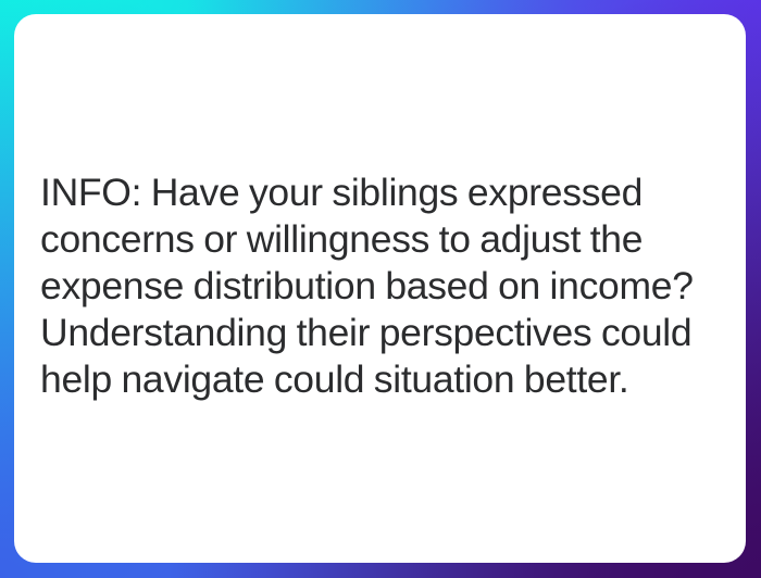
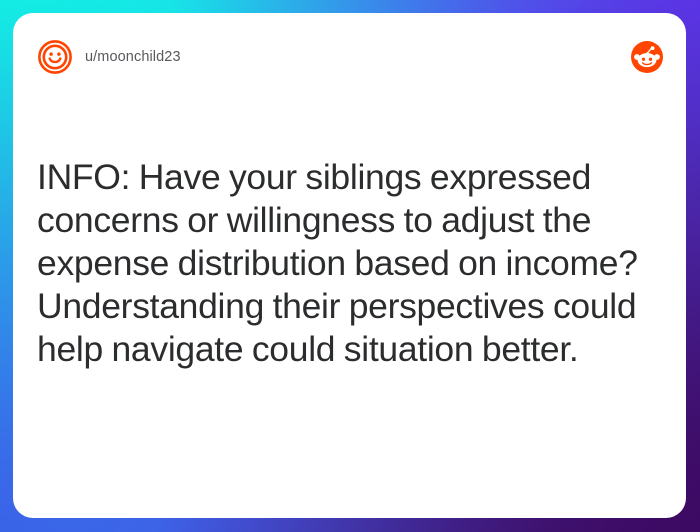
+ u/moonchild23
  INFO: Have your siblings expressed concerns or willingness to adjust the expense distribution based on income? Understanding their perspectives could help navigate could situation better.
